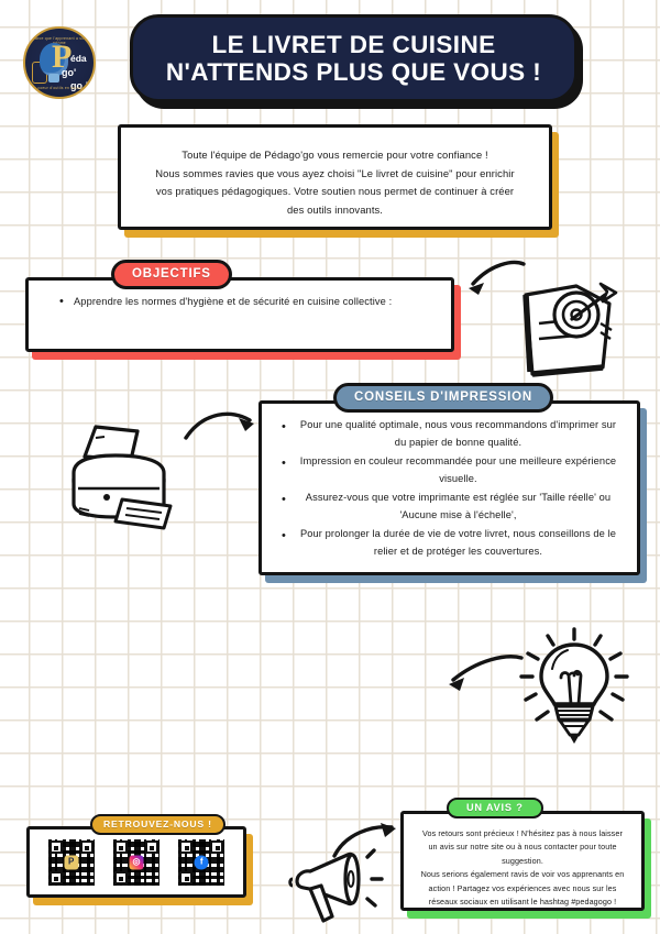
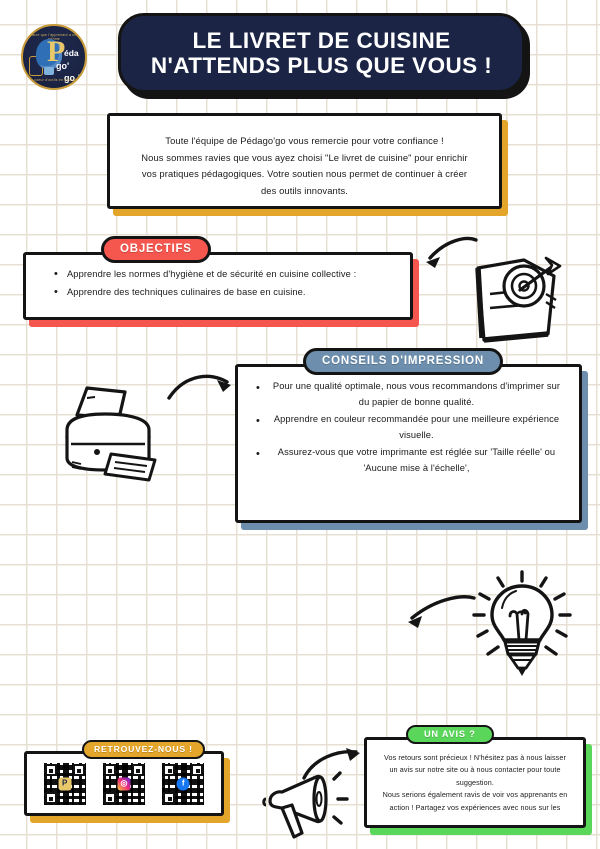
  P
  éda
  go'
  go !
  LE LIVRET DE CUISINE
  N'ATTENDS PLUS QUE VOUS !
  Toute l'équipe de Pédago'go vous remercie pour votre confiance !
  Nous sommes ravies que vous ayez choisi "Le livret de cuisine" pour enrichir
  vos pratiques pédagogiques. Votre soutien nous permet de continuer à créer
  des outils innovants.
  Apprendre les normes d'hygiène et de sécurité en cuisine collective :
+ Apprendre des techniques culinaires de base en cuisine.
  OBJECTIFS
  Pour une qualité optimale, nous vous recommandons d'imprimer sur du papier de bonne qualité.
- Impression en couleur recommandée pour une meilleure expérience visuelle.
+ Apprendre en couleur recommandée pour une meilleure expérience visuelle.
  Assurez-vous que votre imprimante est réglée sur 'Taille réelle' ou 'Aucune mise à l'échelle',
- Pour prolonger la durée de vie de votre livret, nous conseillons de le relier et de protéger les couvertures.
  CONSEILS D'IMPRESSION
  P
  ◎
  f
  RETROUVEZ-NOUS !
  Vos retours sont précieux ! N'hésitez pas à nous laisser
  un avis sur notre site ou à nous contacter pour toute
  suggestion.
  Nous serions également ravis de voir vos apprenants en
  action ! Partagez vos expériences avec nous sur les
- réseaux sociaux en utilisant le hashtag #pedagogo !
  UN AVIS ?
